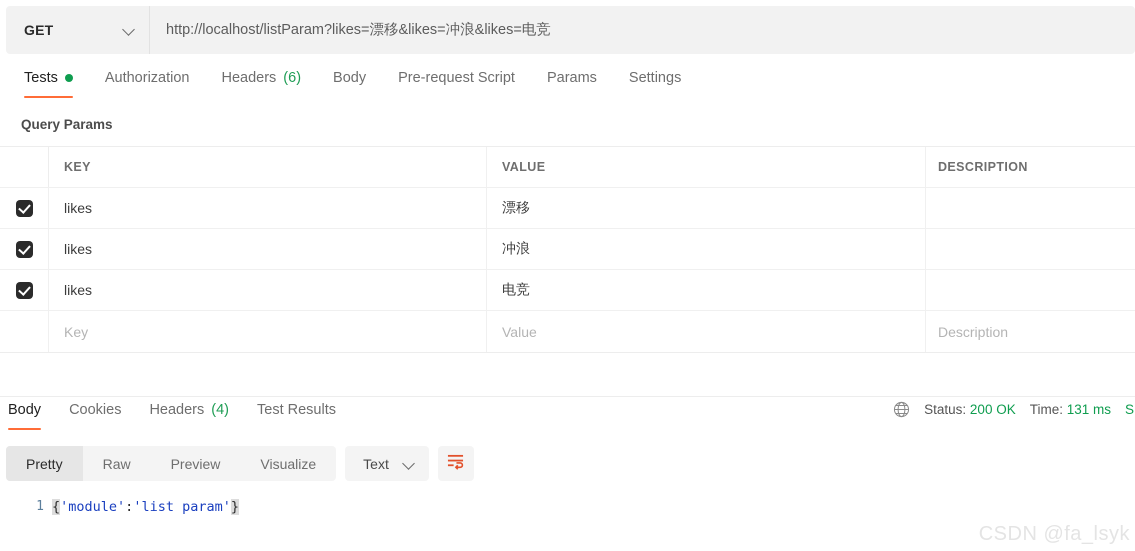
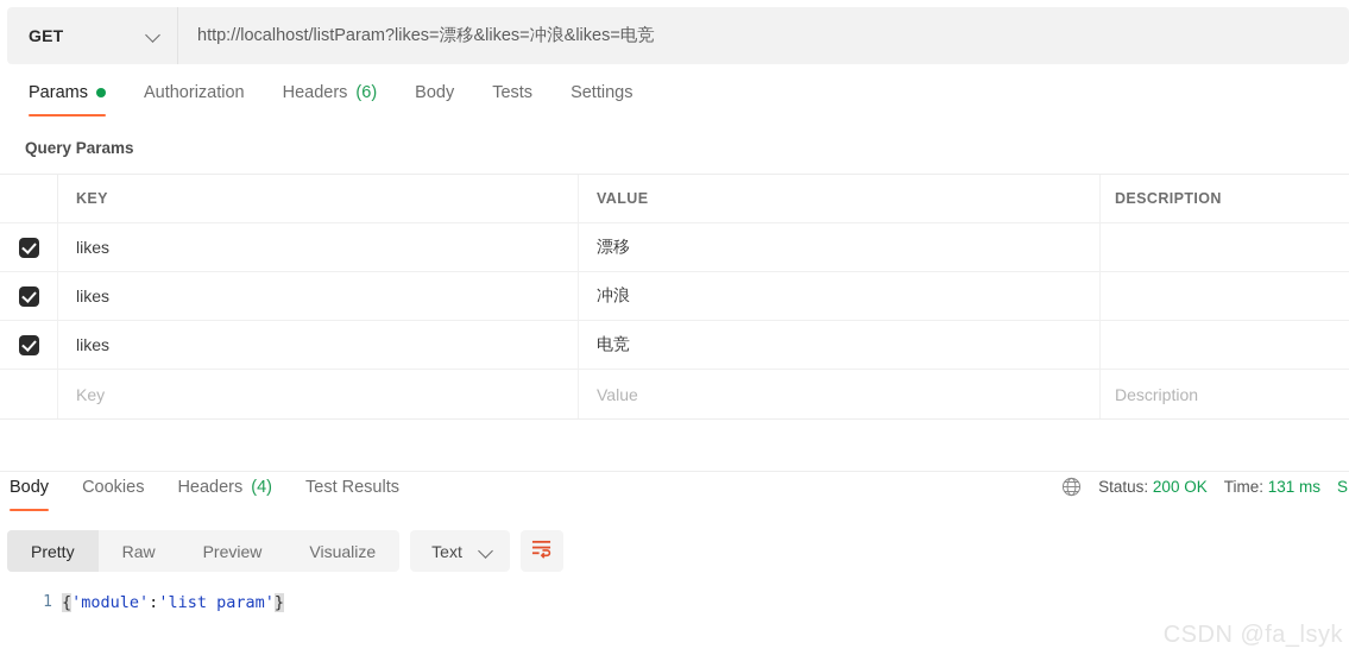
  GET
  http://localhost/listParam?likes=漂移&likes=冲浪&likes=电竞
- Tests
+ Params
  Authorization
  Headers
  (6)
  Body
- Pre-request Script
- Params
+ Tests
  Settings
  Query Params
  KEY
  VALUE
  DESCRIPTION
  likes
  漂移
  likes
  冲浪
  likes
  电竞
  Key
  Value
  Description
  Body
  Cookies
  Headers
  (4)
  Test Results
  Status: 200 OK
  Time: 131 ms
  S
  Pretty
  Raw
  Preview
  Visualize
  Text
  1
  {'module':'list param'}
  CSDN @fa_lsyk
